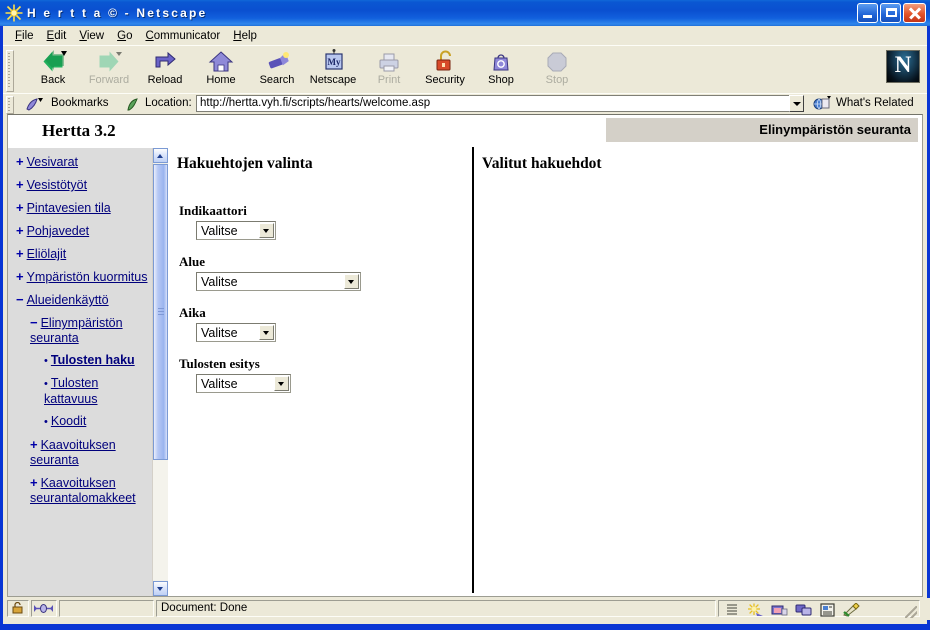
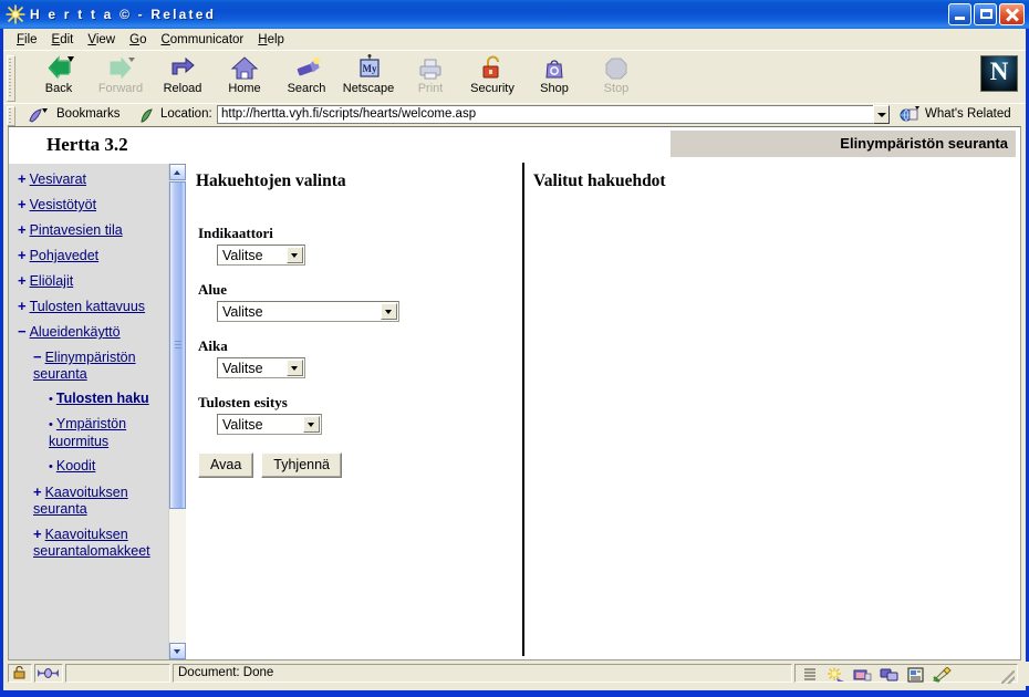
- H e r t t a © - Netscape
+ H e r t t a © - Related
  File
  Edit
  View
  Go
  Communicator
  Help
  Back
  Forward
  Reload
  Home
  Search
  My
  Netscape
  Print
  Security
  Shop
  Stop
  Bookmarks
  Location:
  http://hertta.vyh.fi/scripts/hearts/welcome.asp
  What's Related
  Hertta 3.2
  Elinympäristön seuranta
  + Vesivarat
  + Vesistötyöt
  + Pintavesien tila
  + Pohjavedet
  + Eliölajit
- + Ympäristön kuormitus
+ + Tulosten kattavuus
  − Alueidenkäyttö
  − Elinympäristön seuranta
  • Tulosten haku
- • Tulosten kattavuus
+ • Ympäristön kuormitus
  • Koodit
  + Kaavoituksen seuranta
  + Kaavoituksen seurantalomakkeet
  Hakuehtojen valinta
  Indikaattori
  Valitse
  Alue
  Valitse
  Aika
  Valitse
  Tulosten esitys
  Valitse
+ Avaa Tyhjennä
  Valitut hakuehdot
  Document: Done
